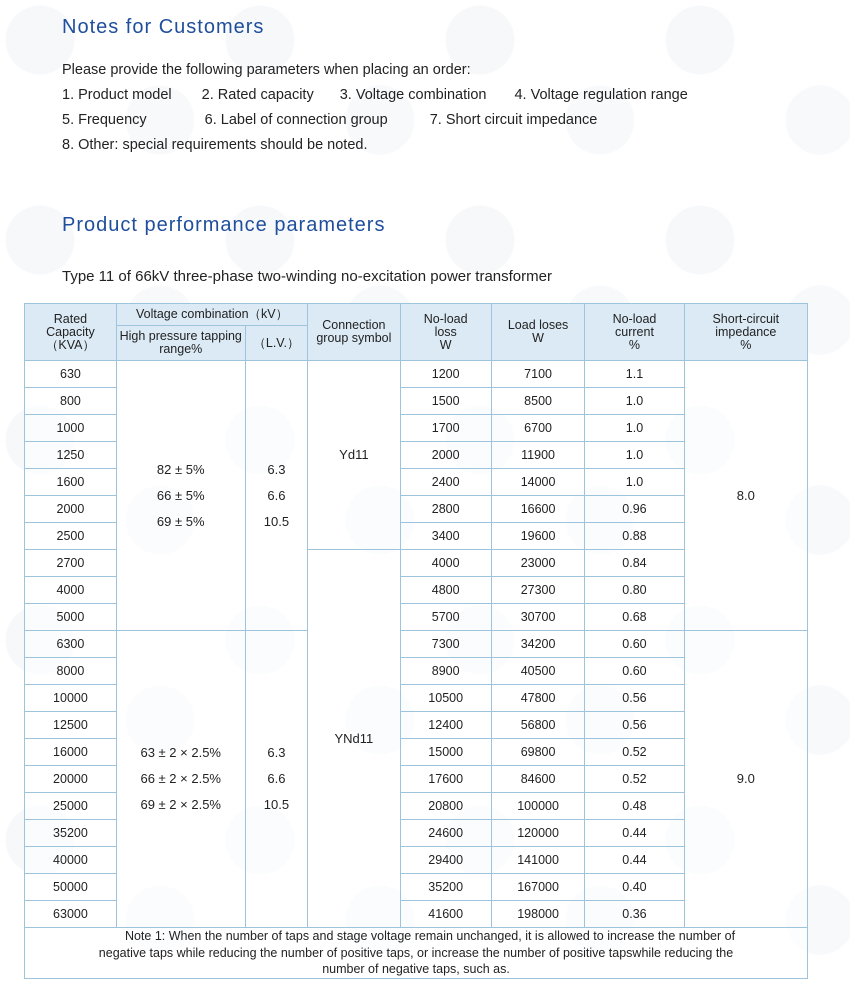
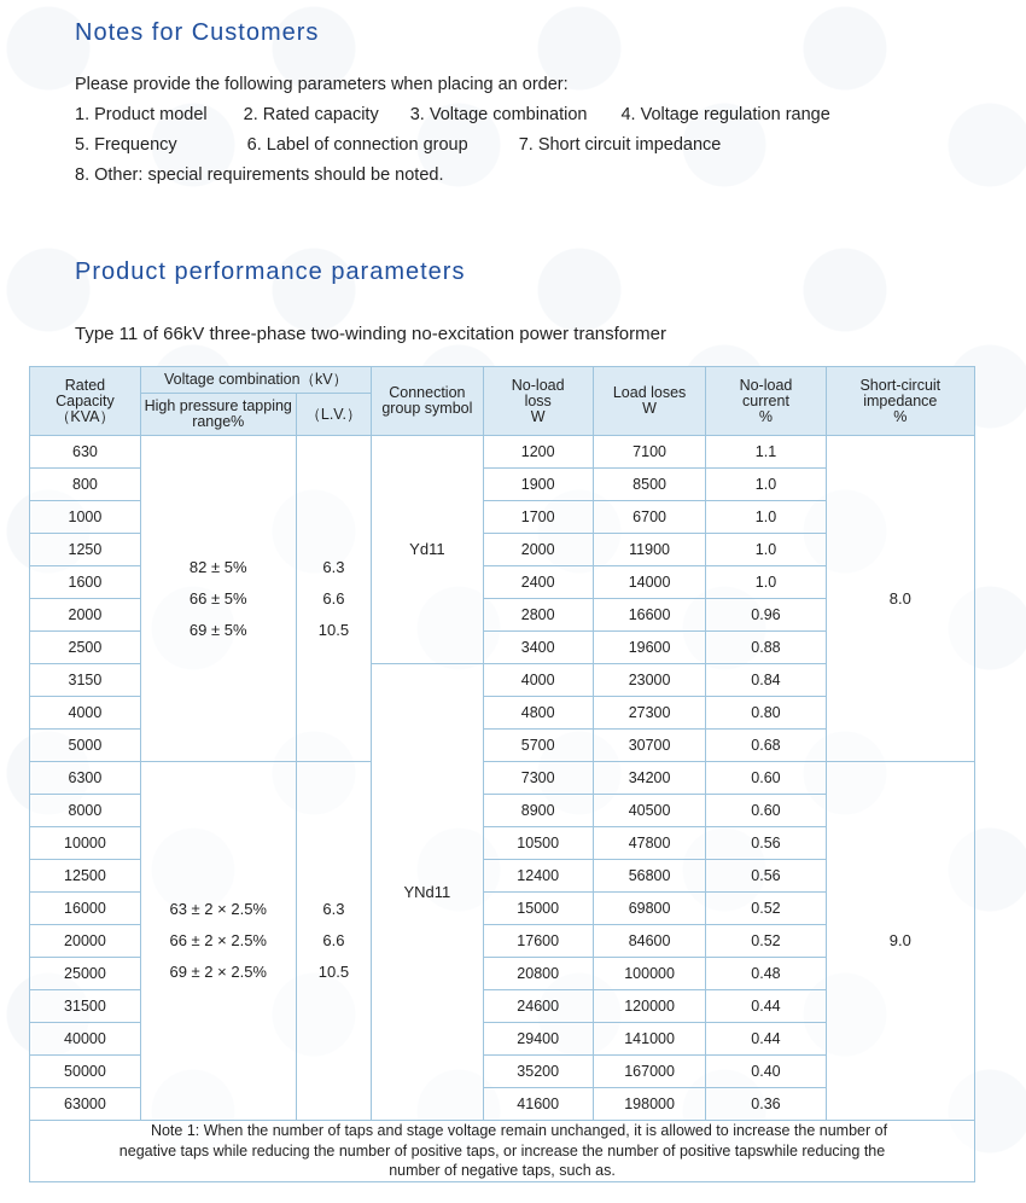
  Notes for Customers
  Please provide the following parameters when placing an order:
  1. Product model 2. Rated capacity 3. Voltage combination 4. Voltage regulation range
  5. Frequency 6. Label of connection group 7. Short circuit impedance
  8. Other: special requirements should be noted.
  Product performance parameters
  Type 11 of 66kV three-phase two-winding no-excitation power transformer
  Rated Capacity （KVA）	Voltage combination（kV）	Connection group symbol	No-load loss W	Load loses W	No-load current %	Short-circuit impedance %
  High pressure tapping range%	（L.V.）
  630	82 ± 5% 66 ± 5% 69 ± 5%	6.3 6.6 10.5	Yd11	1200	7100	1.1	8.0
- 800	1500	8500	1.0
+ 800	1900	8500	1.0
  1000	1700	6700	1.0
  1250	2000	11900	1.0
  1600	2400	14000	1.0
  2000	2800	16600	0.96
  2500	3400	19600	0.88
- 2700	YNd11	4000	23000	0.84
+ 3150	YNd11	4000	23000	0.84
  4000	4800	27300	0.80
  5000	5700	30700	0.68
  6300	63 ± 2 × 2.5% 66 ± 2 × 2.5% 69 ± 2 × 2.5%	6.3 6.6 10.5	7300	34200	0.60	9.0
  8000	8900	40500	0.60
  10000	10500	47800	0.56
  12500	12400	56800	0.56
  16000	15000	69800	0.52
  20000	17600	84600	0.52
  25000	20800	100000	0.48
- 35200	24600	120000	0.44
+ 31500	24600	120000	0.44
  40000	29400	141000	0.44
  50000	35200	167000	0.40
  63000	41600	198000	0.36
  Note 1: When the number of taps and stage voltage remain unchanged, it is allowed to increase the number of negative taps while reducing the number of positive taps, or increase the number of positive tapswhile reducing the number of negative taps, such as.
